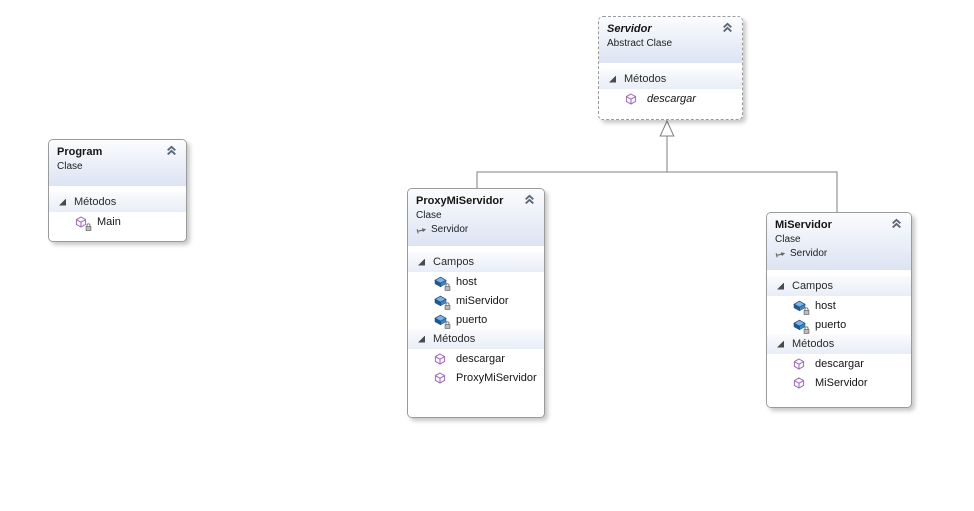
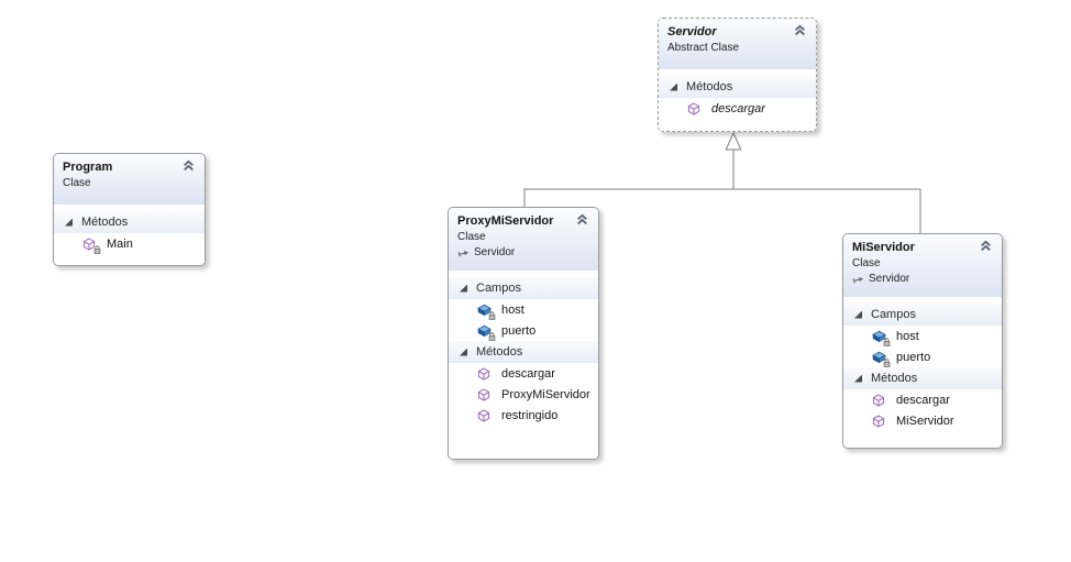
  Servidor
  Abstract Clase
  Métodos
  descargar
  Program
  Clase
  Métodos
  Main
  ProxyMiServidor
  Clase
  Servidor
  Campos
  host
- miServidor
  puerto
  Métodos
  descargar
  ProxyMiServidor
+ restringido
  MiServidor
  Clase
  Servidor
  Campos
  host
  puerto
  Métodos
  descargar
  MiServidor
